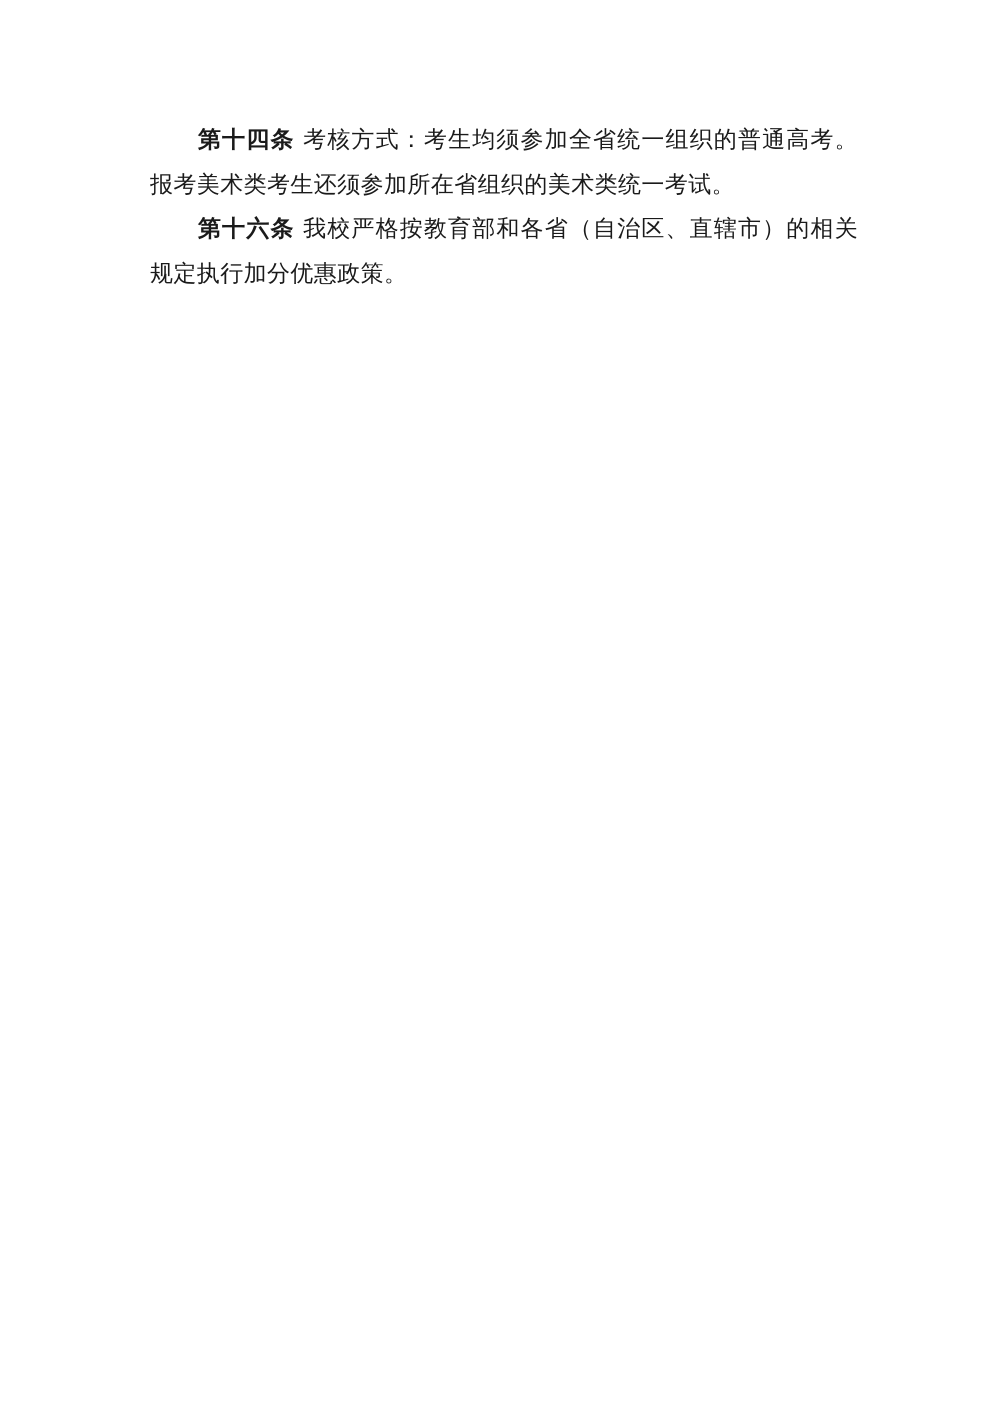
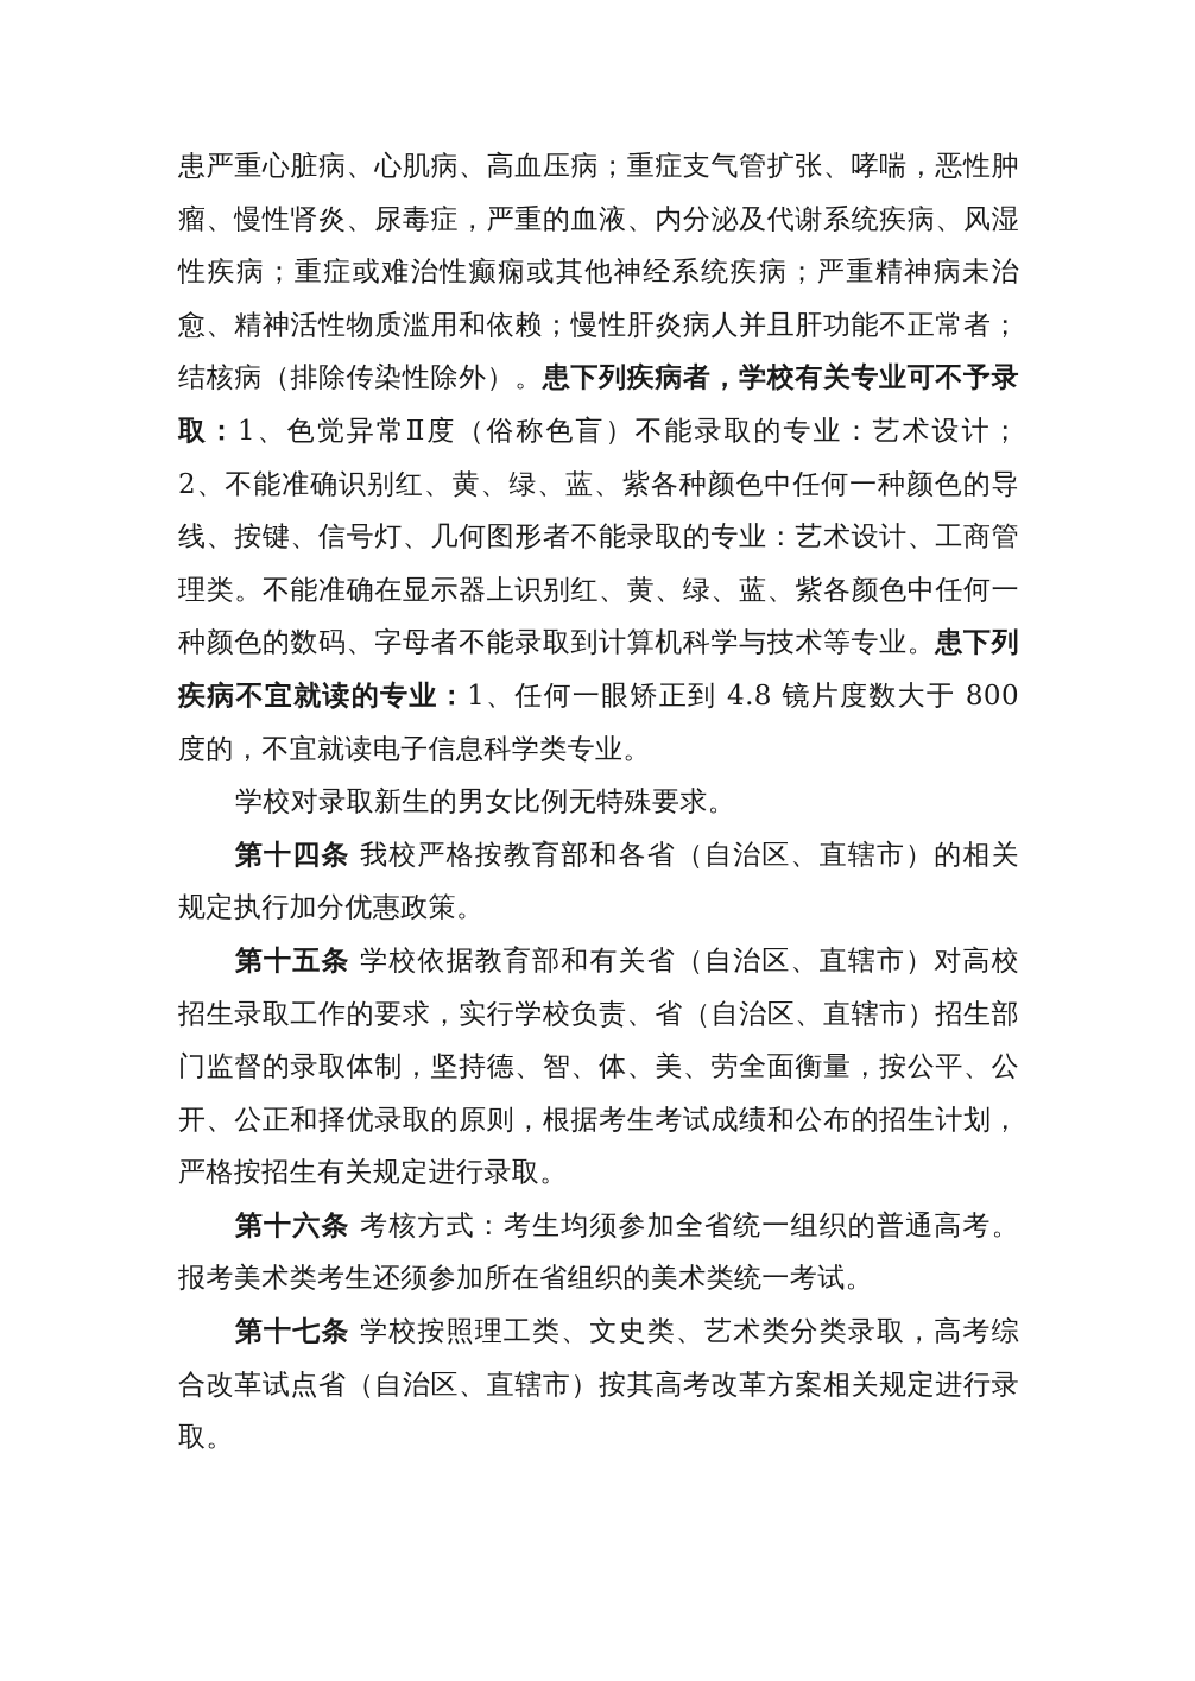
+ 患严重心脏病、心肌病、高血压病；重症支气管扩张、哮喘，恶性肿瘤、慢性肾炎、尿毒症，严重的血液、内分泌及代谢系统疾病、风湿性疾病；重症或难治性癫痫或其他神经系统疾病；严重精神病未治愈、精神活性物质滥用和依赖；慢性肝炎病人并且肝功能不正常者；结核病（排除传染性除外）。患下列疾病者，学校有关专业可不予录取：1、色觉异常Ⅱ度（俗称色盲）不能录取的专业：艺术设计； 2、不能准确识别红、黄、绿、蓝、紫各种颜色中任何一种颜色的导线、按键、信号灯、几何图形者不能录取的专业：艺术设计、工商管理类。不能准确在显示器上识别红、黄、绿、蓝、紫各颜色中任何一种颜色的数码、字母者不能录取到计算机科学与技术等专业。患下列疾病不宜就读的专业：1、任何一眼矫正到 4.8 镜片度数大于 800 度的，不宜就读电子信息科学类专业。
+ 学校对录取新生的男女比例无特殊要求。
- 第十四条 考核方式：考生均须参加全省统一组织的普通高考。报考美术类考生还须参加所在省组织的美术类统一考试。
+ 第十四条 我校严格按教育部和各省（自治区、直辖市）的相关规定执行加分优惠政策。
+ 第十五条 学校依据教育部和有关省（自治区、直辖市）对高校招生录取工作的要求，实行学校负责、省（自治区、直辖市）招生部门监督的录取体制，坚持德、智、体、美、劳全面衡量，按公平、公开、公正和择优录取的原则，根据考生考试成绩和公布的招生计划，严格按招生有关规定进行录取。
- 第十六条 我校严格按教育部和各省（自治区、直辖市）的相关规定执行加分优惠政策。
+ 第十六条 考核方式：考生均须参加全省统一组织的普通高考。报考美术类考生还须参加所在省组织的美术类统一考试。
+ 第十七条 学校按照理工类、文史类、艺术类分类录取，高考综合改革试点省（自治区、直辖市）按其高考改革方案相关规定进行录取。
